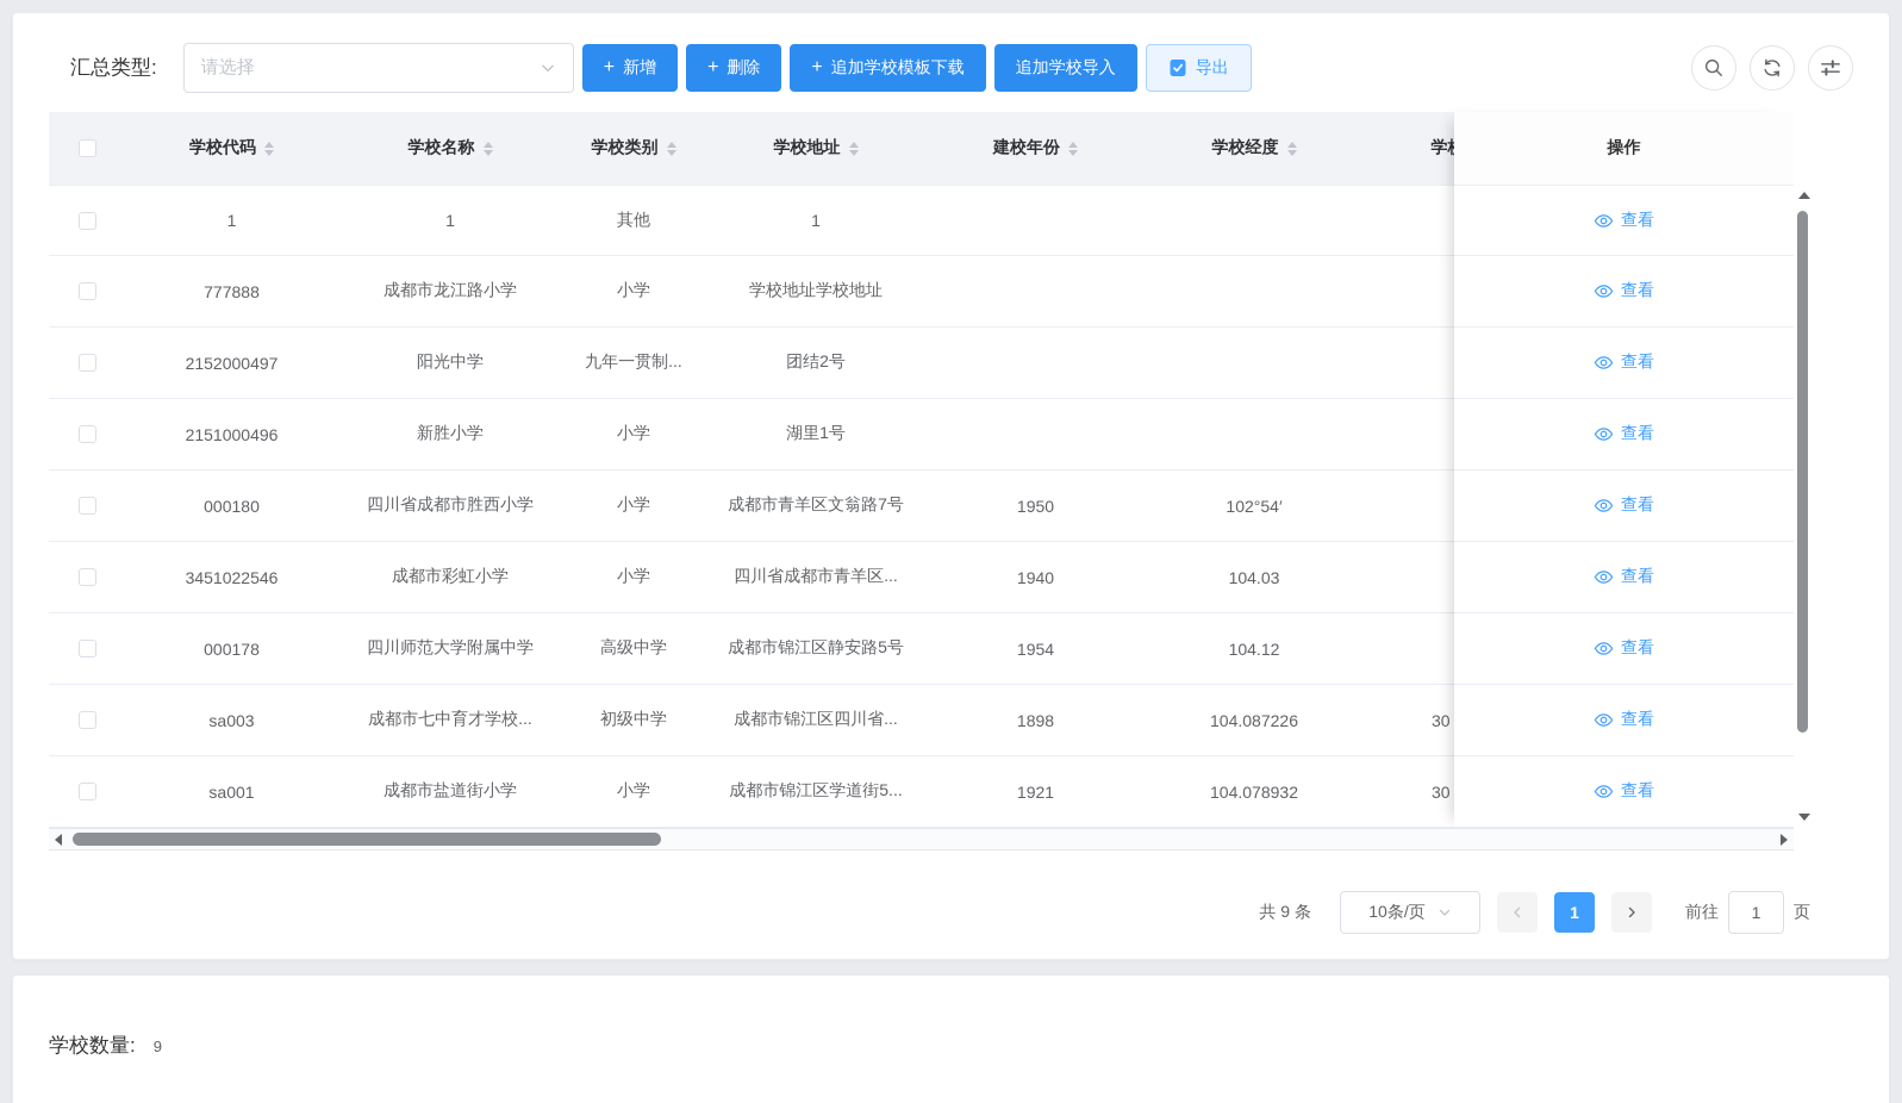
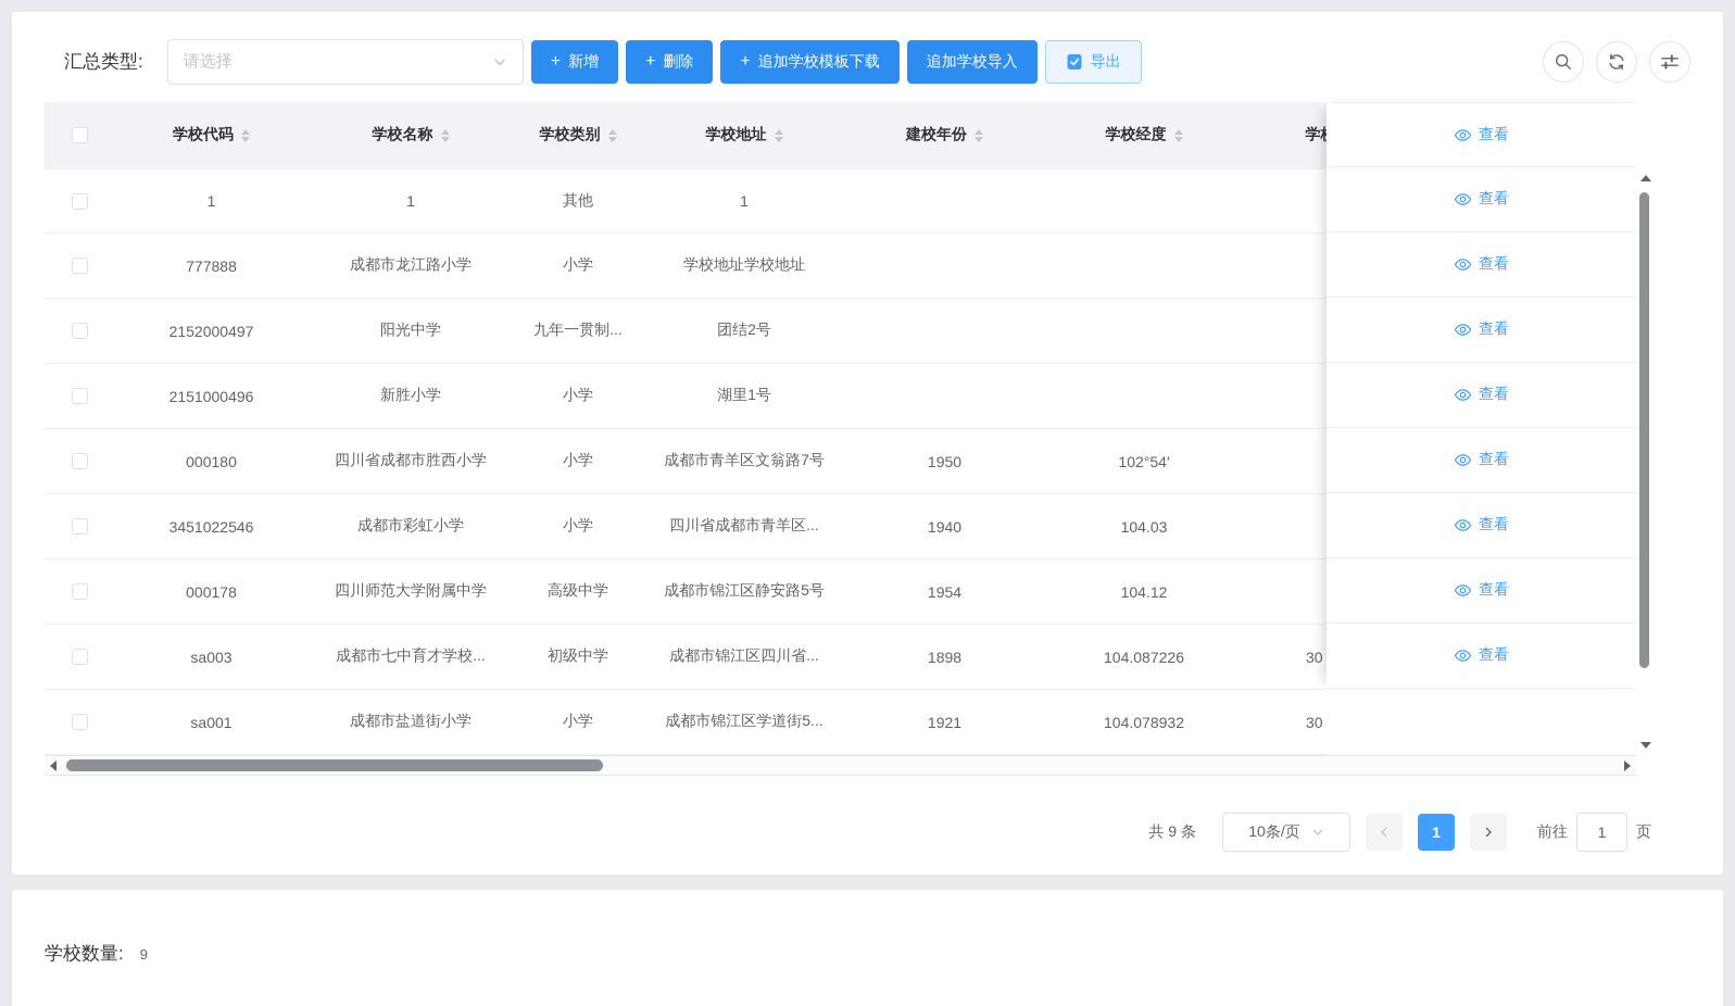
  汇总类型:
  请选择
  +
  新增
  +
  删除
  +
  追加学校模板下载
  追加学校导入
  导出
  学校代码
  学校名称
  学校类别
  学校地址
  建校年份
  学校经度
  1
  1
  其他
  1
  777888
  成都市龙江路小学
  小学
  学校地址学校地址
  2152000497
  阳光中学
  九年一贯制...
  团结2号
  2151000496
  新胜小学
  小学
  湖里1号
  000180
  四川省成都市胜西小学
  小学
  成都市青羊区文翁路7号
  1950
  102°54′
  3451022546
  成都市彩虹小学
  小学
  四川省成都市青羊区...
  1940
  104.03
  000178
  四川师范大学附属中学
  高级中学
  成都市锦江区静安路5号
  1954
  104.12
  sa003
  成都市七中育才学校...
  初级中学
  成都市锦江区四川省...
  1898
  104.087226
  30
  sa001
  成都市盐道街小学
  小学
  成都市锦江区学道街5...
  1921
  104.078932
  30
- 操作
  查看
  查看
  查看
  查看
  查看
  查看
  查看
  查看
  查看
  共 9 条
  10条/页
  1
  前往
  1
  页
  学校数量:
  9
